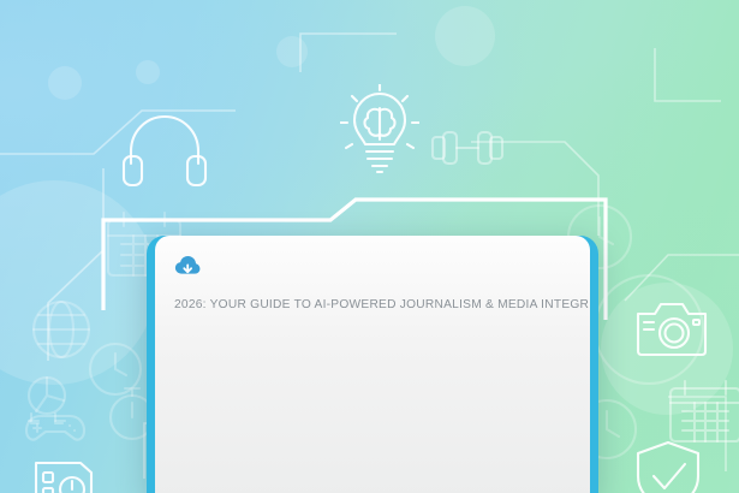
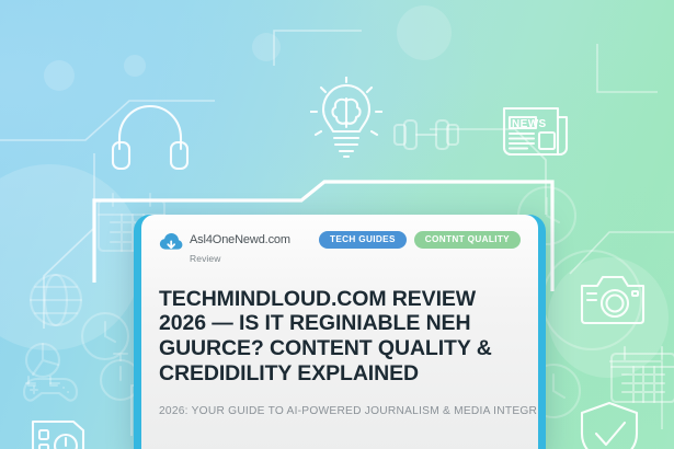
+ NEWS
+ Asl4OneNewd.com
+ Review
+ TECH GUIDES
+ CONTNT QUALITY
+ TECHMINDLOUD.COM REVIEW 2026 — IS IT REGINIABLE NEH GUURCE? CONTENT QUALITY & CREDIDILITY EXPLAINED
  2026: YOUR GUIDE TO AI-POWERED JOURNALISM & MEDIA INTEGR
